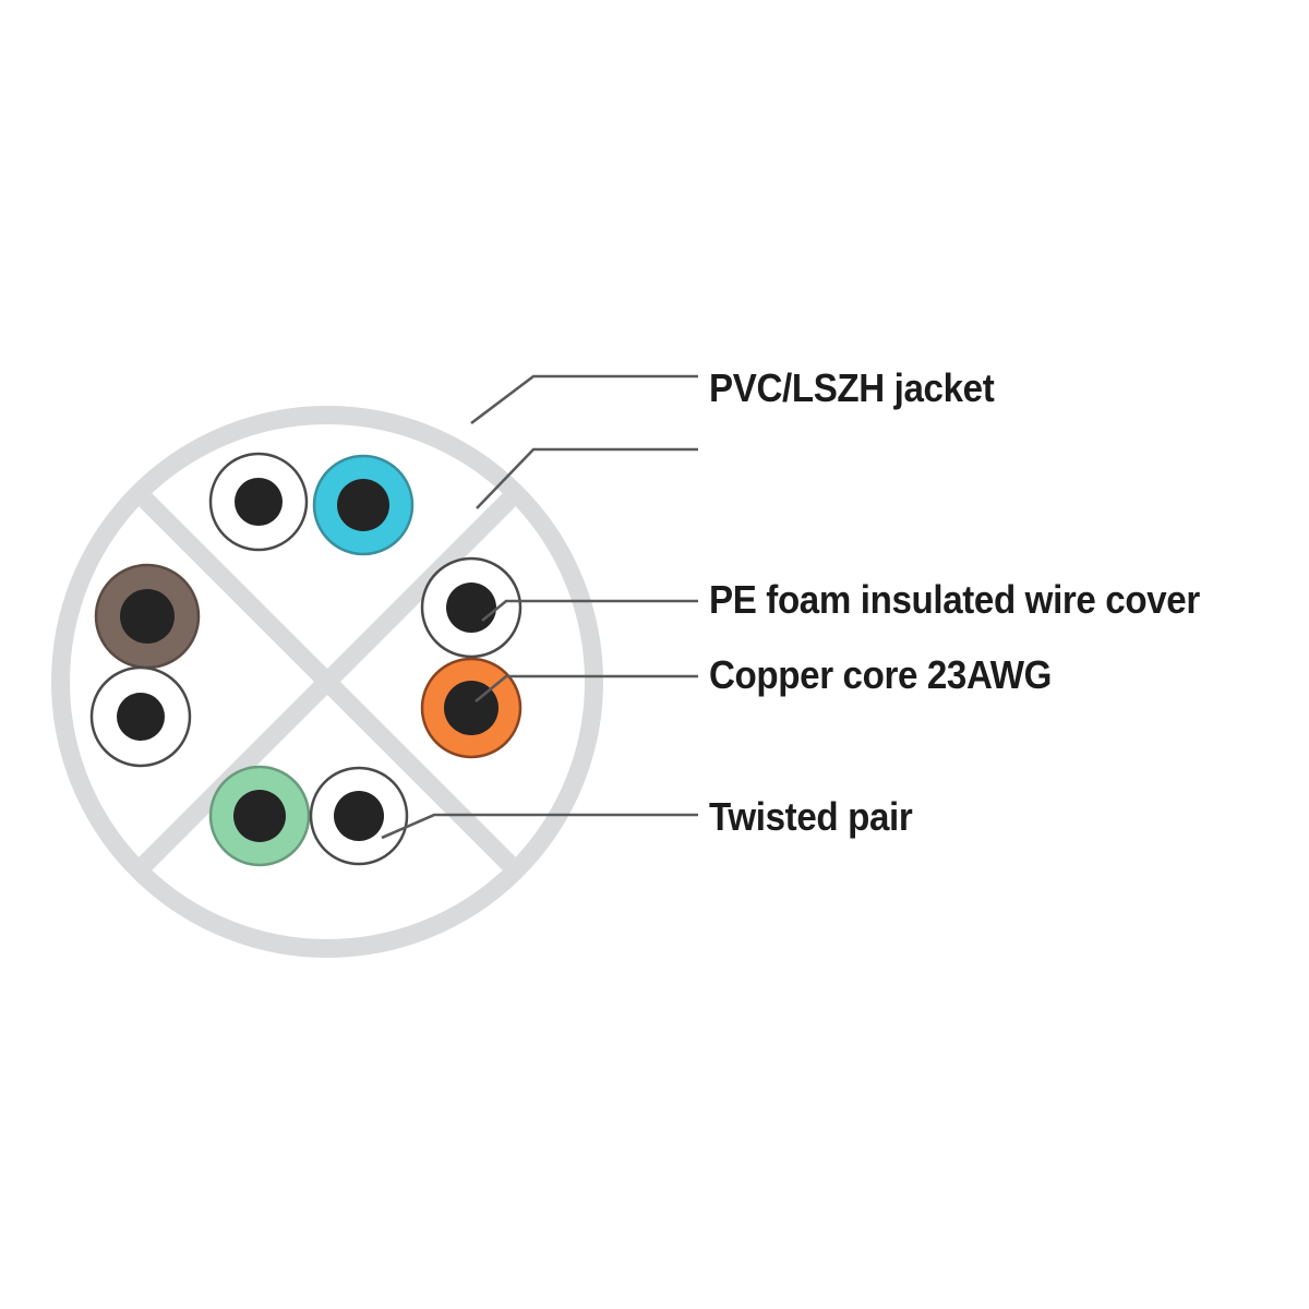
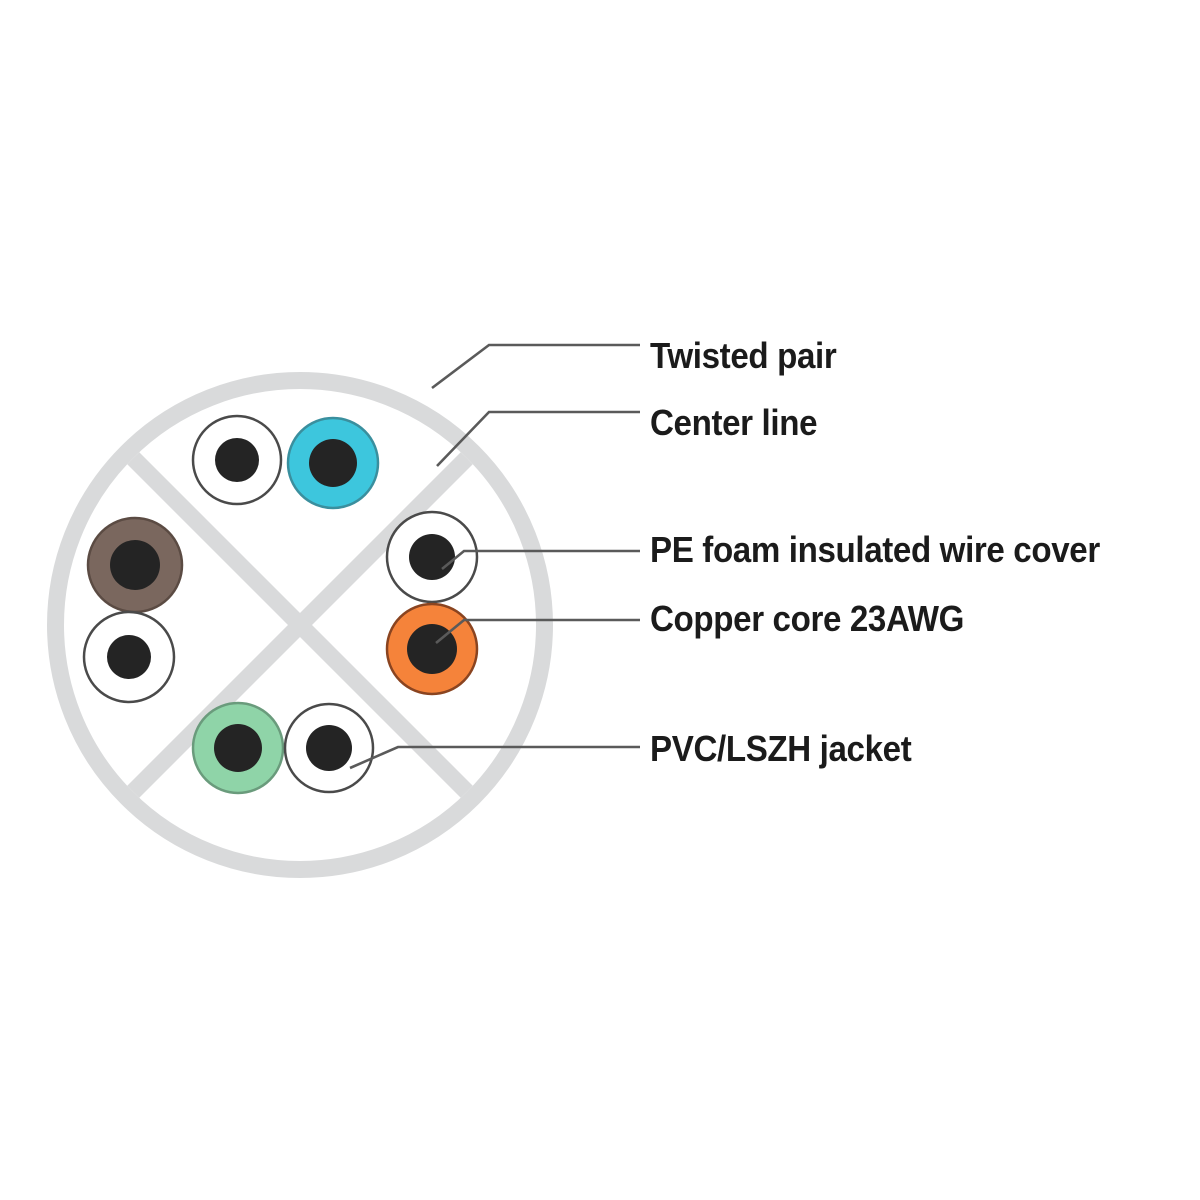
- PVC/LSZH jacket
+ Twisted pair
+ Center line
  PE foam insulated wire cover
  Copper core 23AWG
- Twisted pair
+ PVC/LSZH jacket
